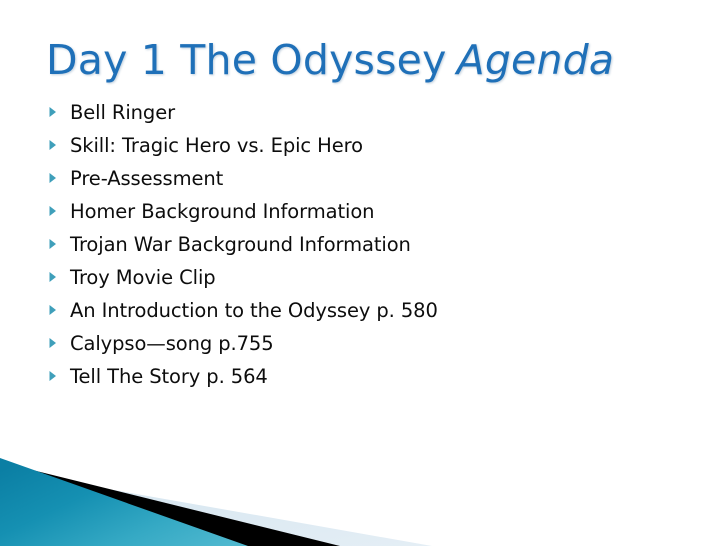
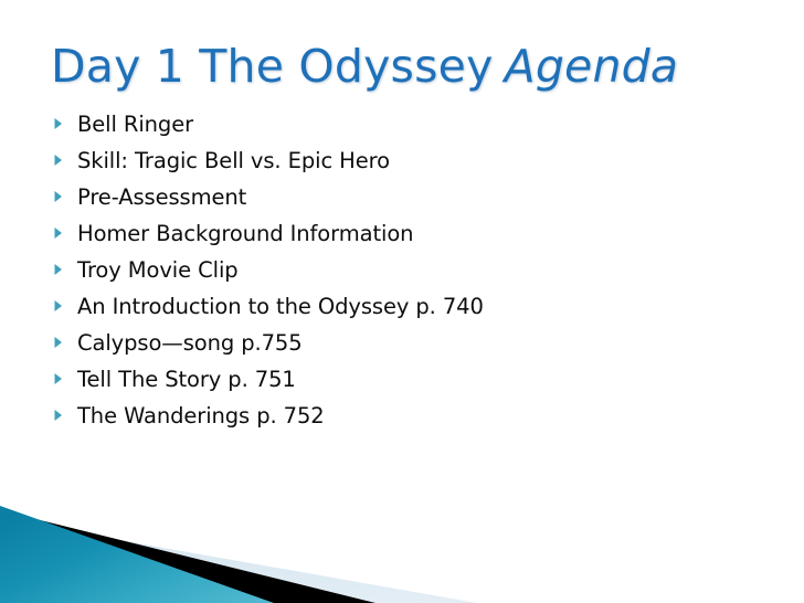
  Day 1 The Odyssey Agenda
  Bell Ringer
- Skill: Tragic Hero vs. Epic Hero
+ Skill: Tragic Bell vs. Epic Hero
  Pre-Assessment
  Homer Background Information
- Trojan War Background Information
  Troy Movie Clip
- An Introduction to the Odyssey p. 580
+ An Introduction to the Odyssey p. 740
  Calypso—song p.755
- Tell The Story p. 564
+ Tell The Story p. 751
+ The Wanderings p. 752
